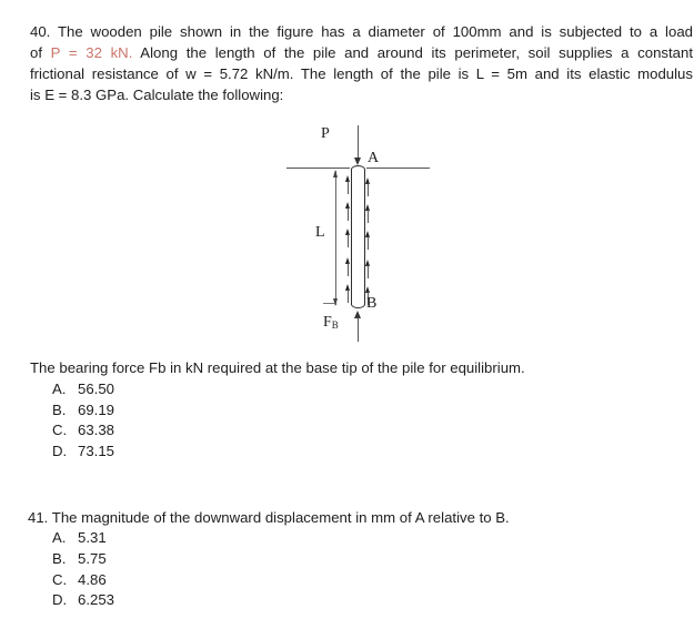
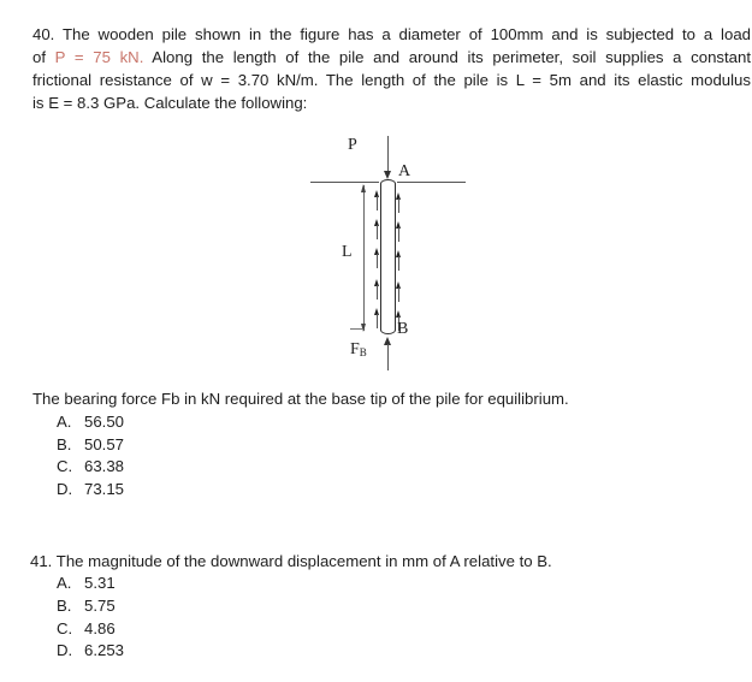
  40. The wooden pile shown in the figure has a diameter of 100mm and is subjected to a load
- of P = 32 kN. Along the length of the pile and around its perimeter, soil supplies a constant
+ of P = 75 kN. Along the length of the pile and around its perimeter, soil supplies a constant
- frictional resistance of w = 5.72 kN/m. The length of the pile is L = 5m and its elastic modulus
+ frictional resistance of w = 3.70 kN/m. The length of the pile is L = 5m and its elastic modulus
  is E = 8.3 GPa. Calculate the following:
  P
  A
  L
  B
  FB
  The bearing force Fb in kN required at the base tip of the pile for equilibrium.
  A. 56.50
- B. 69.19
+ B. 50.57
  C. 63.38
  D. 73.15
  41. The magnitude of the downward displacement in mm of A relative to B.
  A. 5.31
  B. 5.75
  C. 4.86
  D. 6.253
